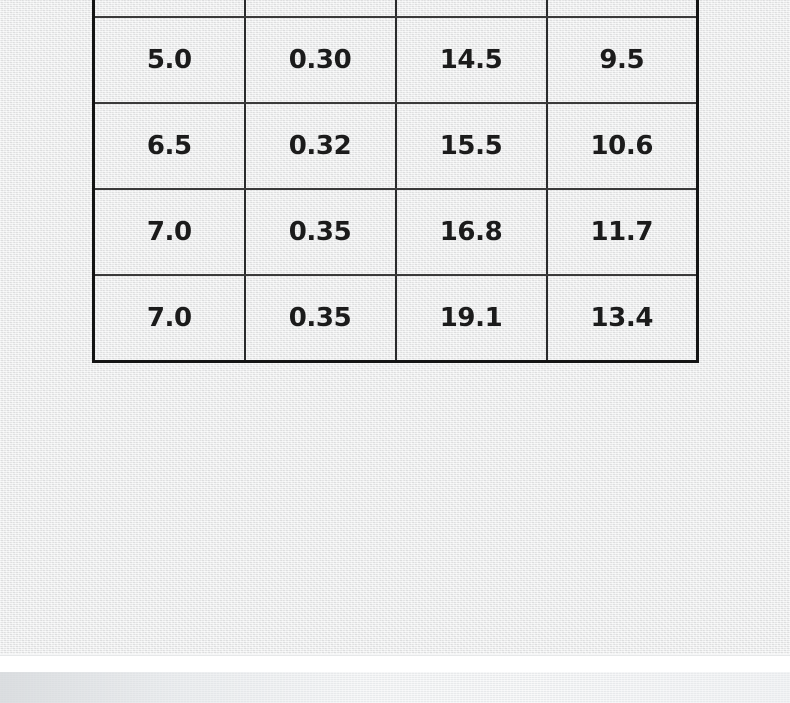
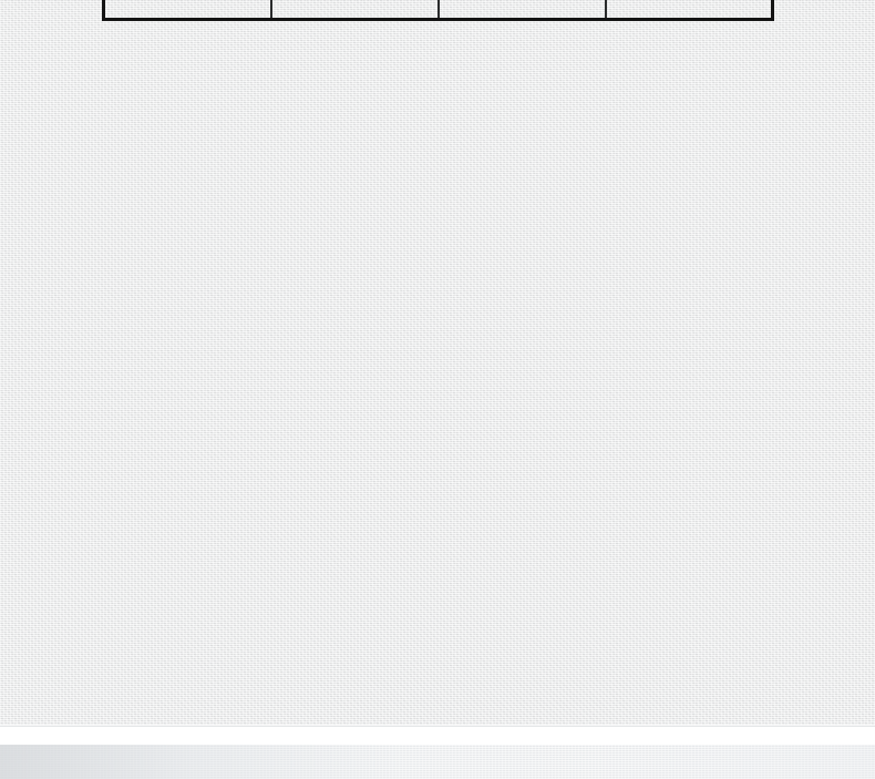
- 5.0	0.30	14.5	9.5
- 6.5	0.32	15.5	10.6
- 7.0	0.35	16.8	11.7
- 7.0	0.35	19.1	13.4
